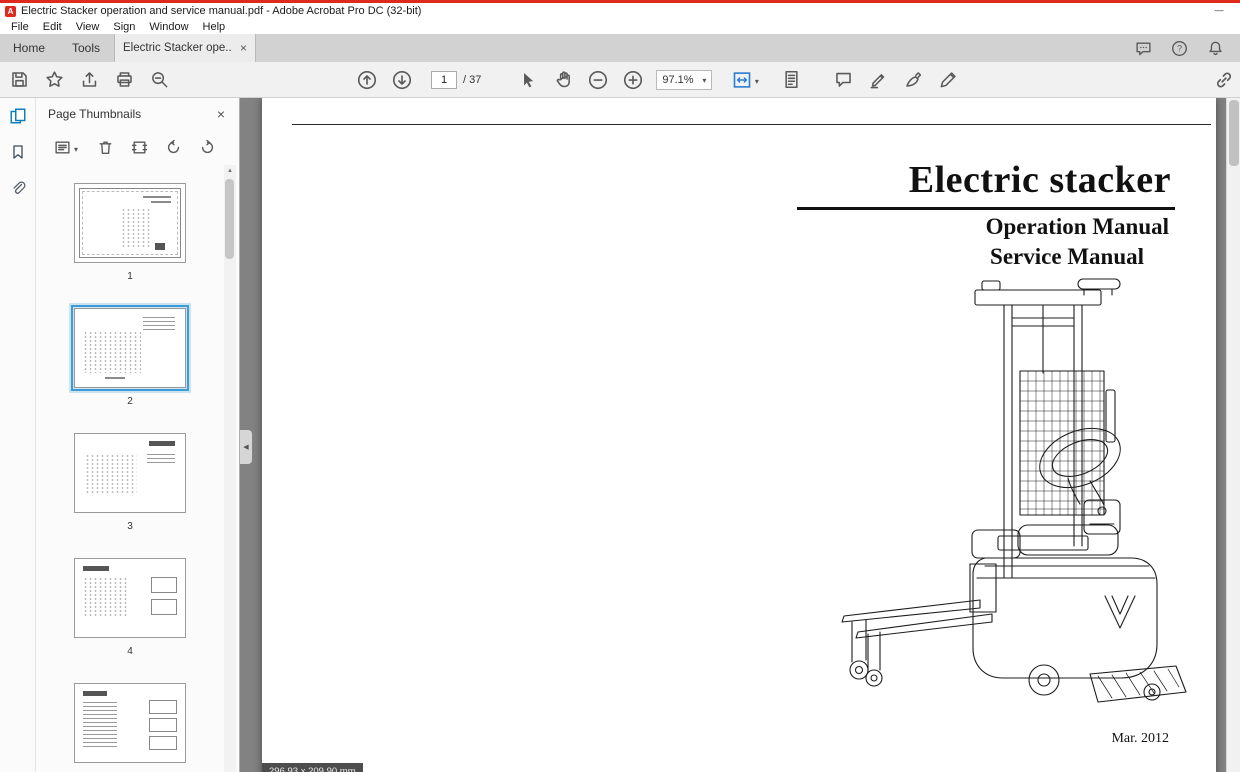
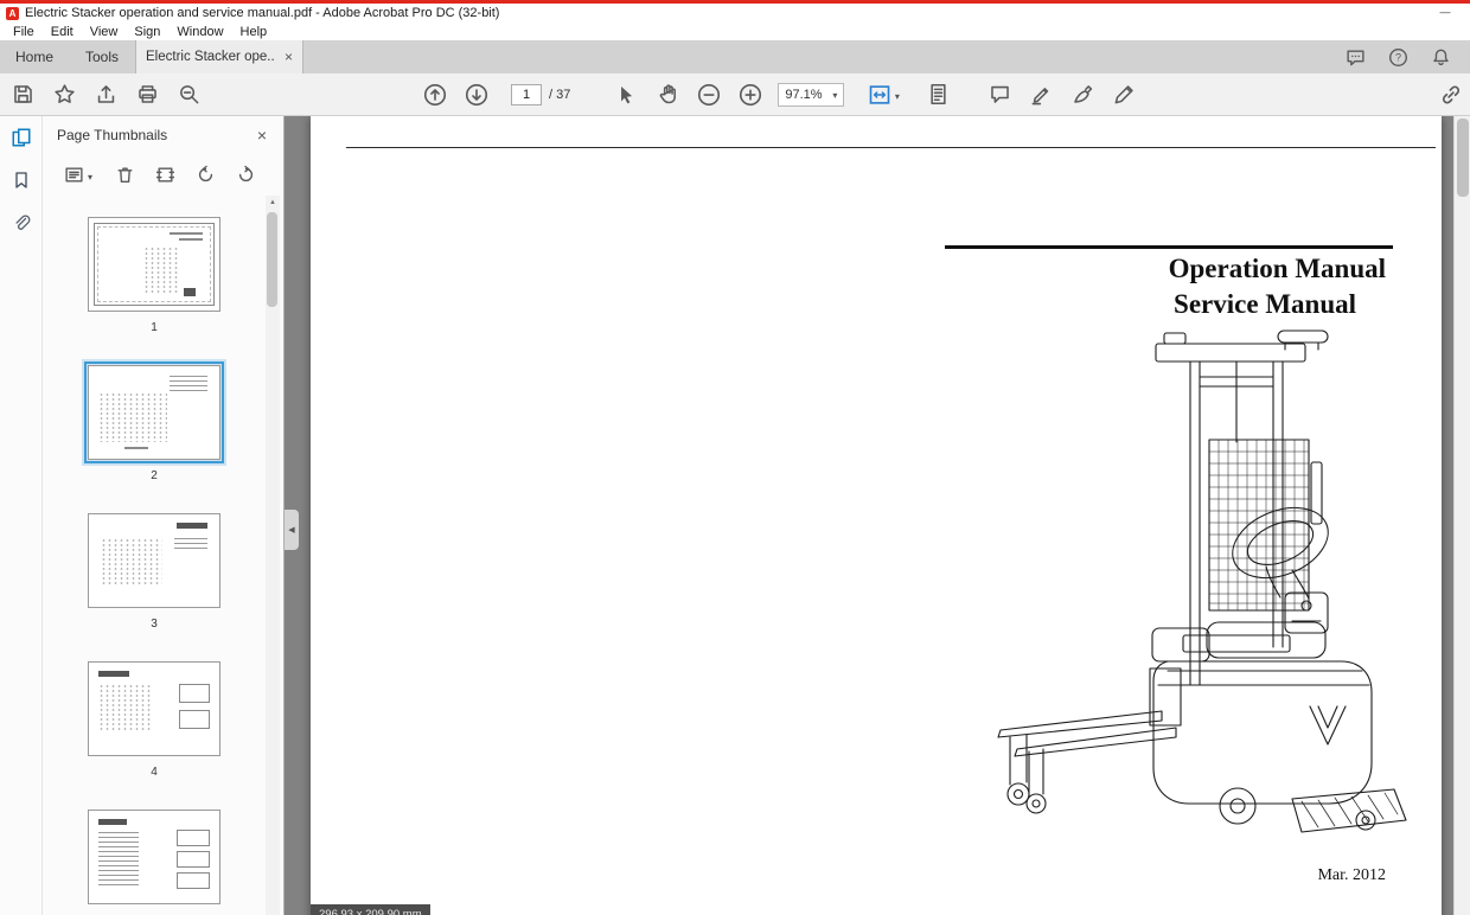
  A
  Electric Stacker operation and service manual.pdf - Adobe Acrobat Pro DC (32-bit)
  File
  Edit
  View
  Sign
  Window
  Help
  Home
  Tools
  Electric Stacker ope..
  ?
  1
  / 37
  97.1%
  Page Thumbnails
  1
  2
  3
  4
- Electric stacker
  Operation Manual
  Service Manual
  Mar. 2012
